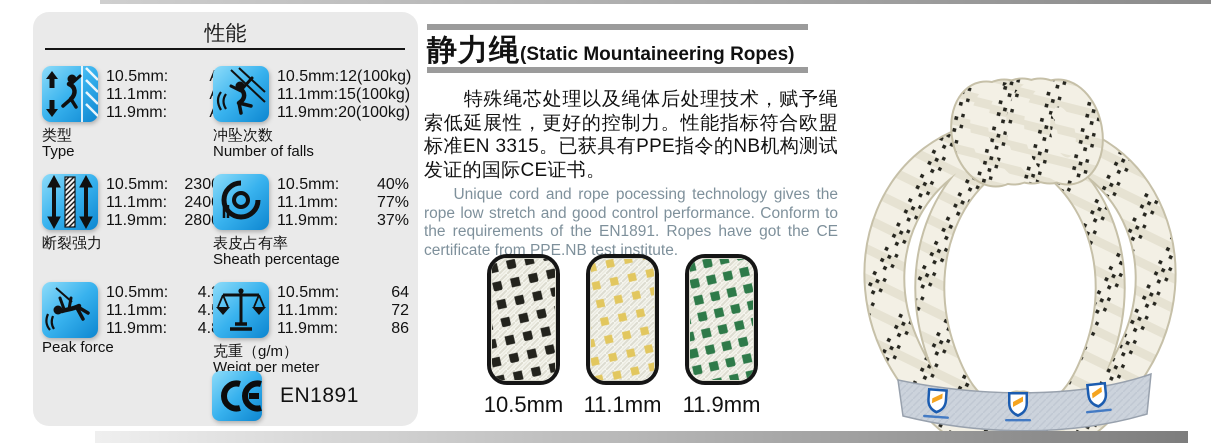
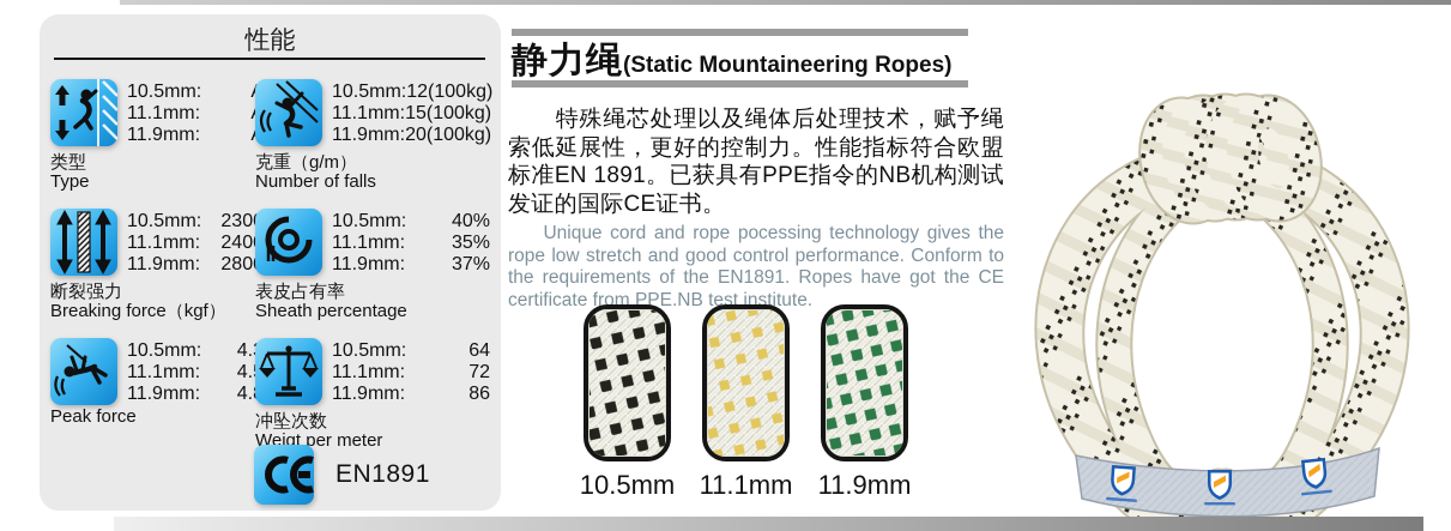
  性能
  10.5mm:
  11.1mm:
  11.9mm:
  类型
  Type
  10.5mm:
  12(100kg)
  11.1mm:
  15(100kg)
  11.9mm:
  20(100kg)
- 冲坠次数
+ 克重（g/m）
  Number of falls
  10.5mm:
  230
  11.1mm:
  240
  11.9mm:
  280
  断裂强力
+ Breaking force（kgf）
  10.5mm:
  40%
  11.1mm:
- 77%
+ 35%
  11.9mm:
  37%
  表皮占有率
  Sheath percentage
  10.5mm:
  11.1mm:
  11.9mm:
  Peak force
  10.5mm:
  64
  11.1mm:
  72
  11.9mm:
  86
- 克重（g/m）
+ 冲坠次数
  Weigt per meter
  EN1891
  静力绳
  (Static Mountaineering Ropes)
- 特殊绳芯处理以及绳体后处理技术，赋予绳索低延展性，更好的控制力。性能指标符合欧盟标准EN 3315。已获具有PPE指令的NB机构测试发证的国际CE证书。
+ 特殊绳芯处理以及绳体后处理技术，赋予绳索低延展性，更好的控制力。性能指标符合欧盟标准EN 1891。已获具有PPE指令的NB机构测试发证的国际CE证书。
  Unique cord and rope pocessing technology gives the rope low stretch and good control performance. Conform to the requirements of the EN1891. Ropes have got the CE certificate from PPE.NB test institute.
  10.5mm
  11.1mm
  11.9mm
